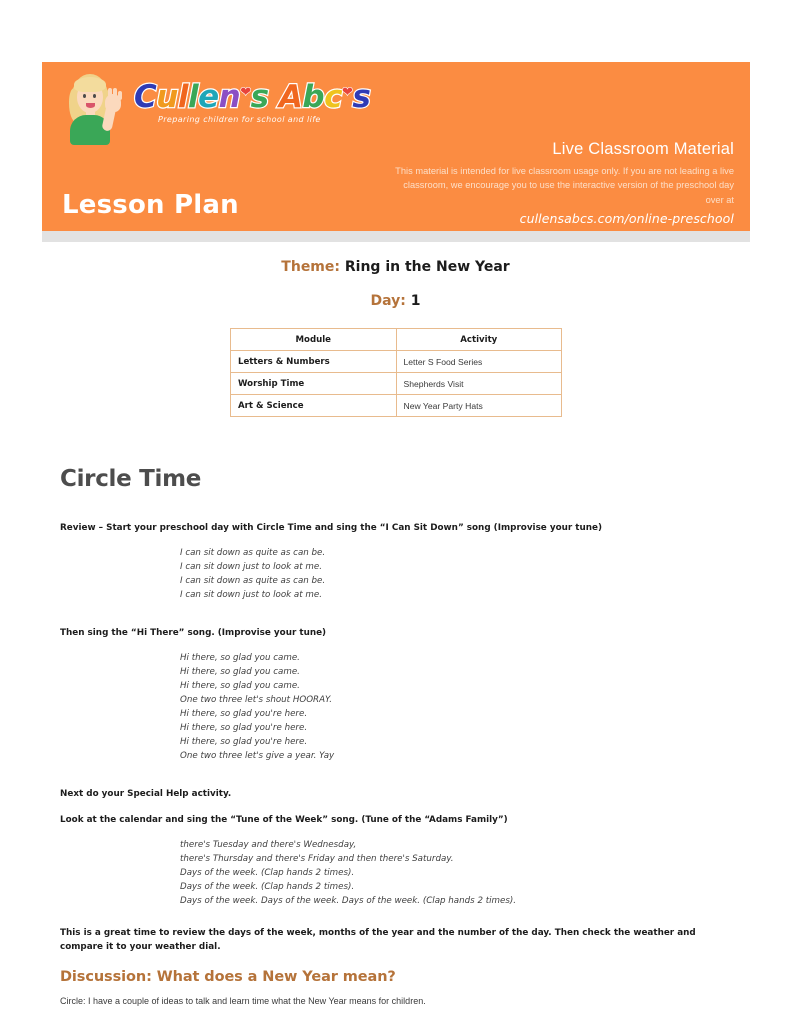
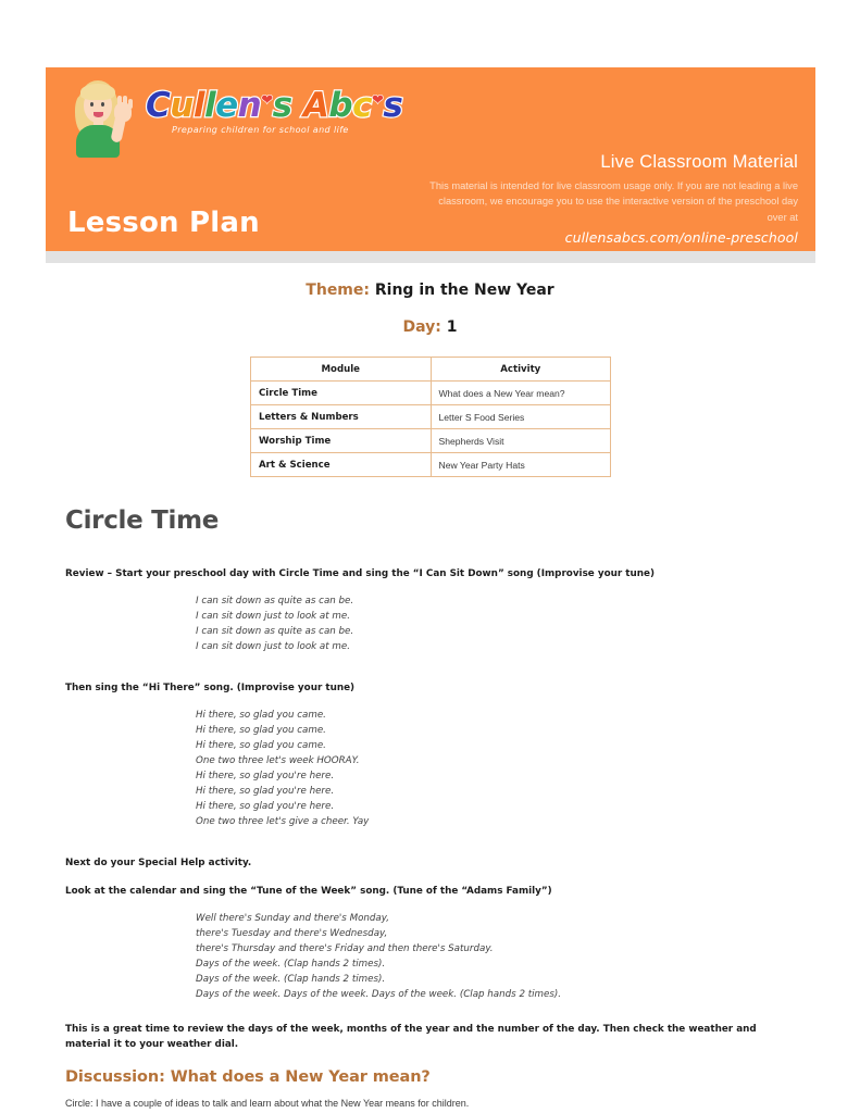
  Cullen❤s Abc❤s
  Preparing children for school and life
  Lesson Plan
  Live Classroom Material
  This material is intended for live classroom usage only. If you are not leading a live classroom, we encourage you to use the interactive version of the preschool day over at
  cullensabcs.com/online-preschool
  Theme: Ring in the New Year
  Day: 1
  Module	Activity
+ Circle Time	What does a New Year mean?
  Letters & Numbers	Letter S Food Series
  Worship Time	Shepherds Visit
  Art & Science	New Year Party Hats
  Circle Time
  Review – Start your preschool day with Circle Time and sing the “I Can Sit Down” song (Improvise your tune)
  I can sit down as quite as can be.
  I can sit down just to look at me.
  I can sit down as quite as can be.
  I can sit down just to look at me.
  Then sing the “Hi There” song. (Improvise your tune)
  Hi there, so glad you came.
  Hi there, so glad you came.
  Hi there, so glad you came.
- One two three let's shout HOORAY.
+ One two three let's week HOORAY.
  Hi there, so glad you're here.
  Hi there, so glad you're here.
  Hi there, so glad you're here.
- One two three let's give a year. Yay
+ One two three let's give a cheer. Yay
  Next do your Special Help activity.
  Look at the calendar and sing the “Tune of the Week” song. (Tune of the “Adams Family”)
+ Well there's Sunday and there's Monday,
  there's Tuesday and there's Wednesday,
  there's Thursday and there's Friday and then there's Saturday.
  Days of the week. (Clap hands 2 times).
  Days of the week. (Clap hands 2 times).
  Days of the week. Days of the week. Days of the week. (Clap hands 2 times).
- This is a great time to review the days of the week, months of the year and the number of the day. Then check the weather and compare it to your weather dial.
+ This is a great time to review the days of the week, months of the year and the number of the day. Then check the weather and material it to your weather dial.
  Discussion: What does a New Year mean?
- Circle: I have a couple of ideas to talk and learn time what the New Year means for children.
+ Circle: I have a couple of ideas to talk and learn about what the New Year means for children.
